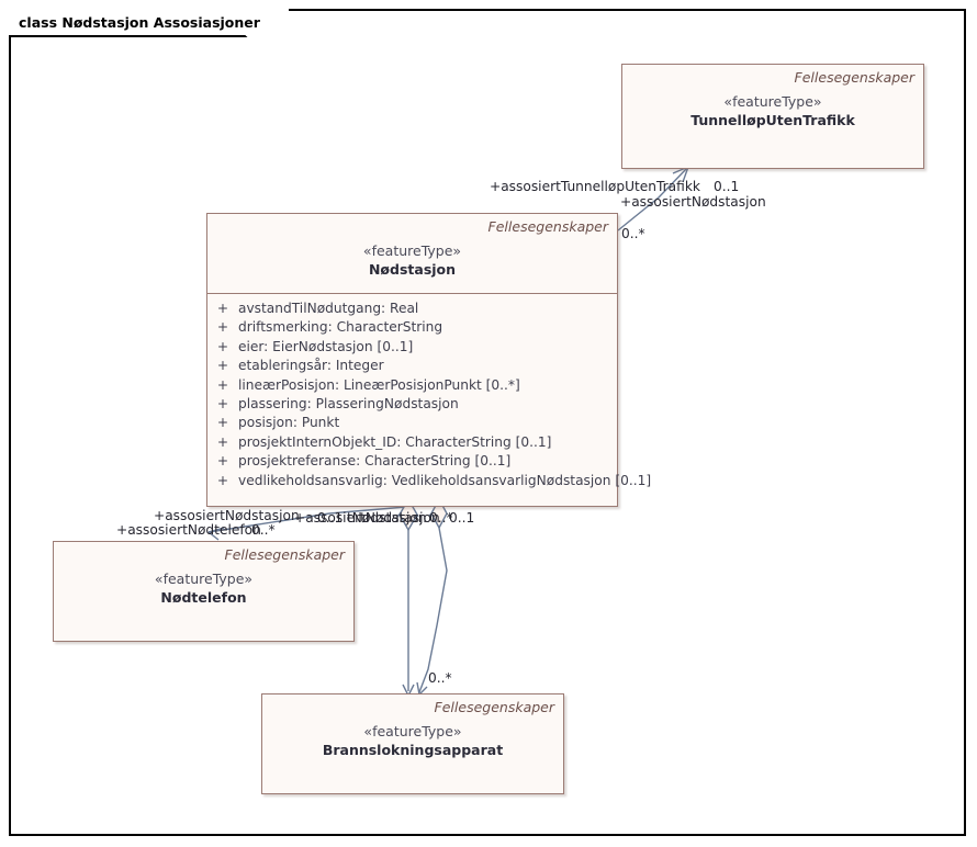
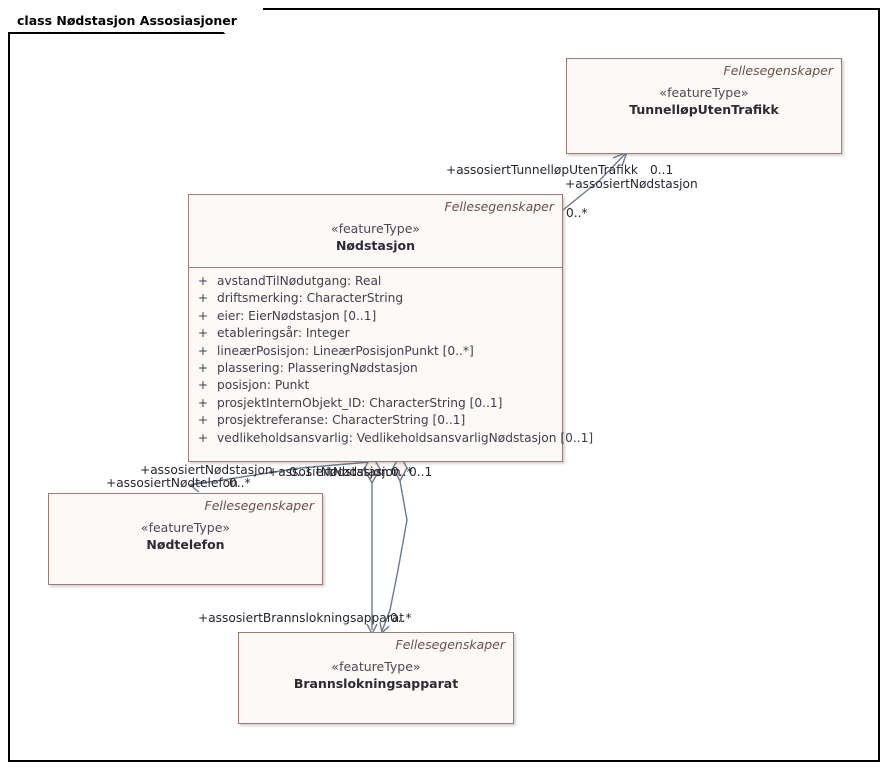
  class Nødstasjon Assosiasjoner
  Fellesegenskaper
  «featureType»
  TunnelløpUtenTrafikk
  Fellesegenskaper
  «featureType»
  Nødstasjon
  +
  avstandTilNødutgang: Real
  +
  driftsmerking: CharacterString
  +
  eier: EierNødstasjon [0..1]
  +
  etableringsår: Integer
  +
  lineærPosisjon: LineærPosisjonPunkt [0..*]
  +
  plassering: PlasseringNødstasjon
  +
  posisjon: Punkt
  +
  prosjektInternObjekt_ID: CharacterString [0..1]
  +
  prosjektreferanse: CharacterString [0..1]
  +
  vedlikeholdsansvarlig: VedlikeholdsansvarligNødstasjon [0..1]
  Fellesegenskaper
  «featureType»
  Nødtelefon
  Fellesegenskaper
  «featureType»
  Brannslokningsapparat
  +assosiertTunnelløpUtenTrafikk
  0..1
  +assosiertNødstasjon
  0..*
  +assosiertNødstasjon
  +assosiertNødstasjon
  0..1
  tNødstasjon
  0..*
  0..1
  +assosiertNødtelefon
  0..*
+ +assosiertBrannslokningsapparat
  0..*
